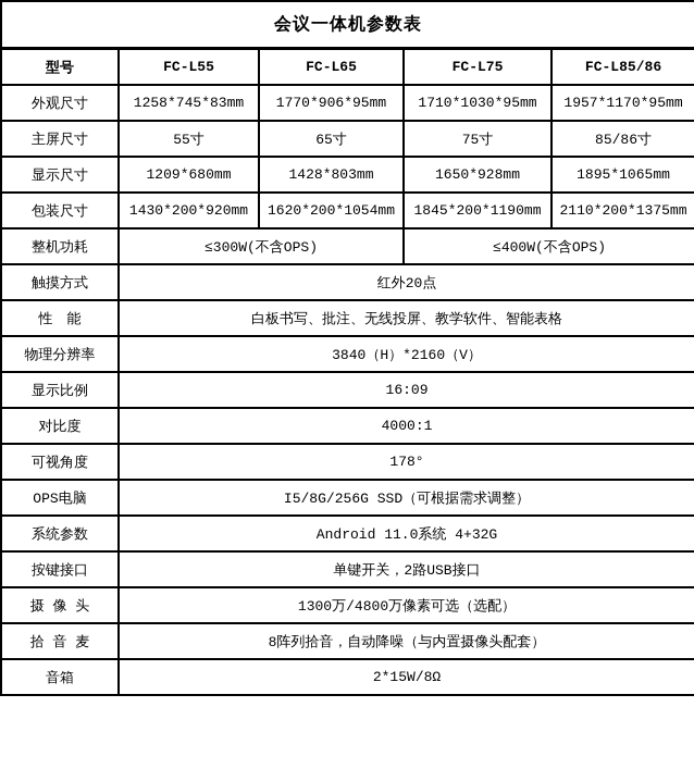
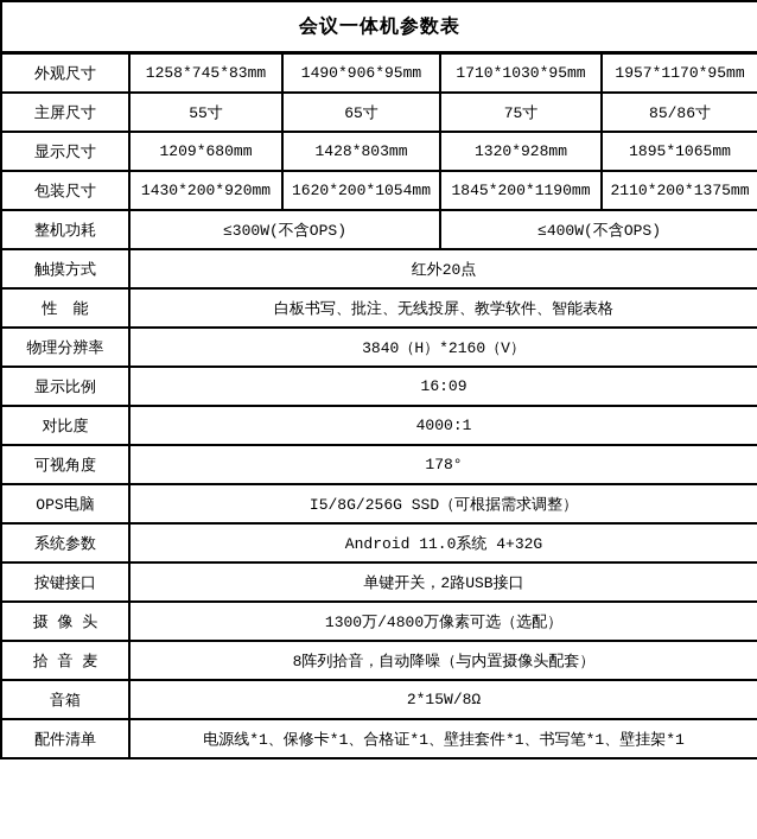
  会议一体机参数表
- 型号	FC-L55	FC-L65	FC-L75	FC-L85/86
- 外观尺寸	1258*745*83mm	1770*906*95mm	1710*1030*95mm	1957*1170*95mm
+ 外观尺寸	1258*745*83mm	1490*906*95mm	1710*1030*95mm	1957*1170*95mm
  主屏尺寸	55寸	65寸	75寸	85/86寸
- 显示尺寸	1209*680mm	1428*803mm	1650*928mm	1895*1065mm
+ 显示尺寸	1209*680mm	1428*803mm	1320*928mm	1895*1065mm
  包装尺寸	1430*200*920mm	1620*200*1054mm	1845*200*1190mm	2110*200*1375mm
  整机功耗	≤300W(不含OPS)	≤400W(不含OPS)
  触摸方式	红外20点
  性 能	白板书写、批注、无线投屏、教学软件、智能表格
  物理分辨率	3840（H）*2160（V）
  显示比例	16:09
  对比度	4000:1
  可视角度	178°
  OPS电脑	I5/8G/256G SSD（可根据需求调整）
  系统参数	Android 11.0系统 4+32G
  按键接口	单键开关，2路USB接口
  摄 像 头	1300万/4800万像素可选（选配）
  拾 音 麦	8阵列拾音，自动降噪（与内置摄像头配套）
  音箱	2*15W/8Ω
+ 配件清单	电源线*1、保修卡*1、合格证*1、壁挂套件*1、书写笔*1、壁挂架*1
